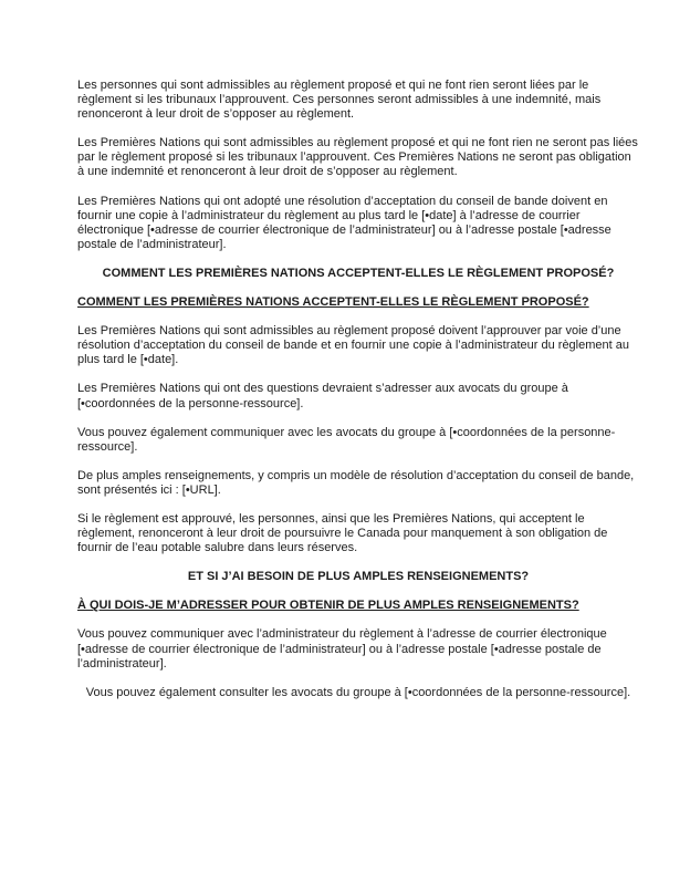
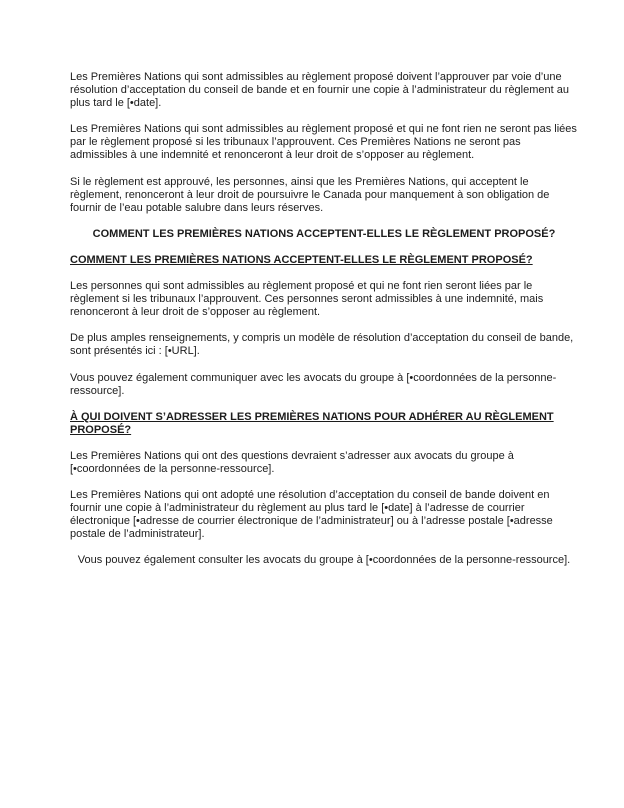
- Les personnes qui sont admissibles au règlement proposé et qui ne font rien seront liées par le règlement si les tribunaux l’approuvent. Ces personnes seront admissibles à une indemnité, mais renonceront à leur droit de s’opposer au règlement.
+ Les Premières Nations qui sont admissibles au règlement proposé doivent l’approuver par voie d’une résolution d’acceptation du conseil de bande et en fournir une copie à l’administrateur du règlement au plus tard le [•date].
- Les Premières Nations qui sont admissibles au règlement proposé et qui ne font rien ne seront pas liées par le règlement proposé si les tribunaux l’approuvent. Ces Premières Nations ne seront pas obligation à une indemnité et renonceront à leur droit de s’opposer au règlement.
+ Les Premières Nations qui sont admissibles au règlement proposé et qui ne font rien ne seront pas liées par le règlement proposé si les tribunaux l’approuvent. Ces Premières Nations ne seront pas admissibles à une indemnité et renonceront à leur droit de s’opposer au règlement.
- Les Premières Nations qui ont adopté une résolution d’acceptation du conseil de bande doivent en fournir une copie à l’administrateur du règlement au plus tard le [•date] à l’adresse de courrier électronique [•adresse de courrier électronique de l’administrateur] ou à l’adresse postale [•adresse postale de l’administrateur].
+ Si le règlement est approuvé, les personnes, ainsi que les Premières Nations, qui acceptent le règlement, renonceront à leur droit de poursuivre le Canada pour manquement à son obligation de fournir de l’eau potable salubre dans leurs réserves.
  COMMENT LES PREMIÈRES NATIONS ACCEPTENT-ELLES LE RÈGLEMENT PROPOSÉ?
  COMMENT LES PREMIÈRES NATIONS ACCEPTENT-ELLES LE RÈGLEMENT PROPOSÉ?
- Les Premières Nations qui sont admissibles au règlement proposé doivent l’approuver par voie d’une résolution d’acceptation du conseil de bande et en fournir une copie à l’administrateur du règlement au plus tard le [•date].
+ Les personnes qui sont admissibles au règlement proposé et qui ne font rien seront liées par le règlement si les tribunaux l’approuvent. Ces personnes seront admissibles à une indemnité, mais renonceront à leur droit de s’opposer au règlement.
- Les Premières Nations qui ont des questions devraient s’adresser aux avocats du groupe à [•coordonnées de la personne-ressource].
+ De plus amples renseignements, y compris un modèle de résolution d’acceptation du conseil de bande, sont présentés ici : [•URL].
  Vous pouvez également communiquer avec les avocats du groupe à [•coordonnées de la personne-ressource].
+ À QUI DOIVENT S’ADRESSER LES PREMIÈRES NATIONS POUR ADHÉRER AU RÈGLEMENT PROPOSÉ?
- De plus amples renseignements, y compris un modèle de résolution d’acceptation du conseil de bande, sont présentés ici : [•URL].
+ Les Premières Nations qui ont des questions devraient s’adresser aux avocats du groupe à [•coordonnées de la personne-ressource].
- Si le règlement est approuvé, les personnes, ainsi que les Premières Nations, qui acceptent le règlement, renonceront à leur droit de poursuivre le Canada pour manquement à son obligation de fournir de l’eau potable salubre dans leurs réserves.
+ Les Premières Nations qui ont adopté une résolution d’acceptation du conseil de bande doivent en fournir une copie à l’administrateur du règlement au plus tard le [•date] à l’adresse de courrier électronique [•adresse de courrier électronique de l’administrateur] ou à l’adresse postale [•adresse postale de l’administrateur].
- ET SI J’AI BESOIN DE PLUS AMPLES RENSEIGNEMENTS?
- À QUI DOIS-JE M’ADRESSER POUR OBTENIR DE PLUS AMPLES RENSEIGNEMENTS?
- Vous pouvez communiquer avec l’administrateur du règlement à l’adresse de courrier électronique [•adresse de courrier électronique de l’administrateur] ou à l’adresse postale [•adresse postale de l’administrateur].
  Vous pouvez également consulter les avocats du groupe à [•coordonnées de la personne-ressource].
